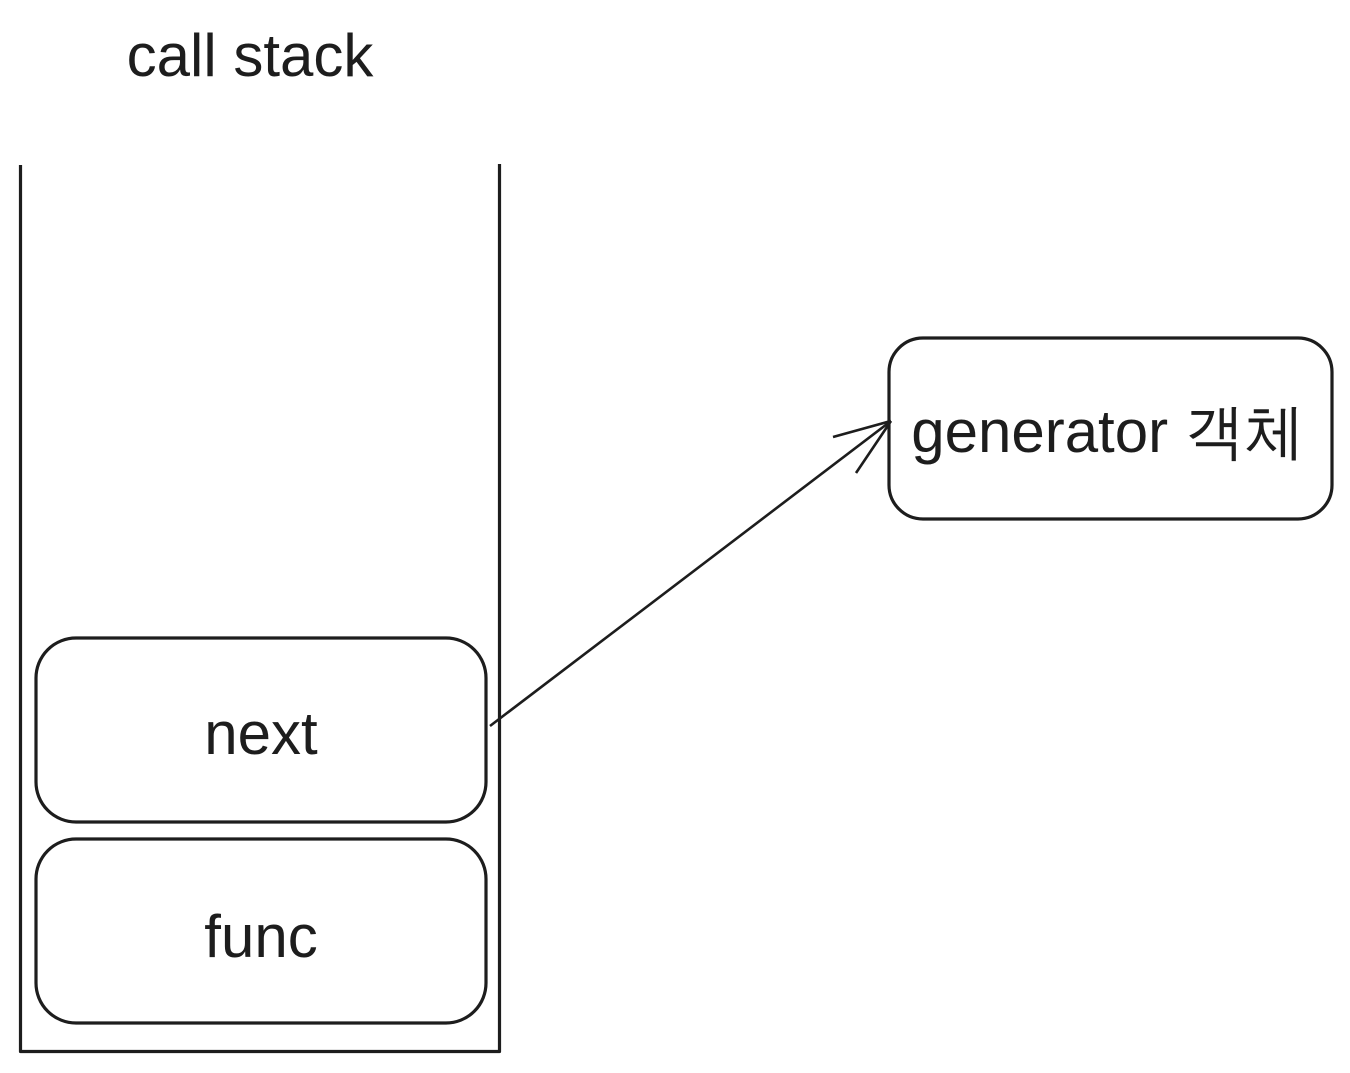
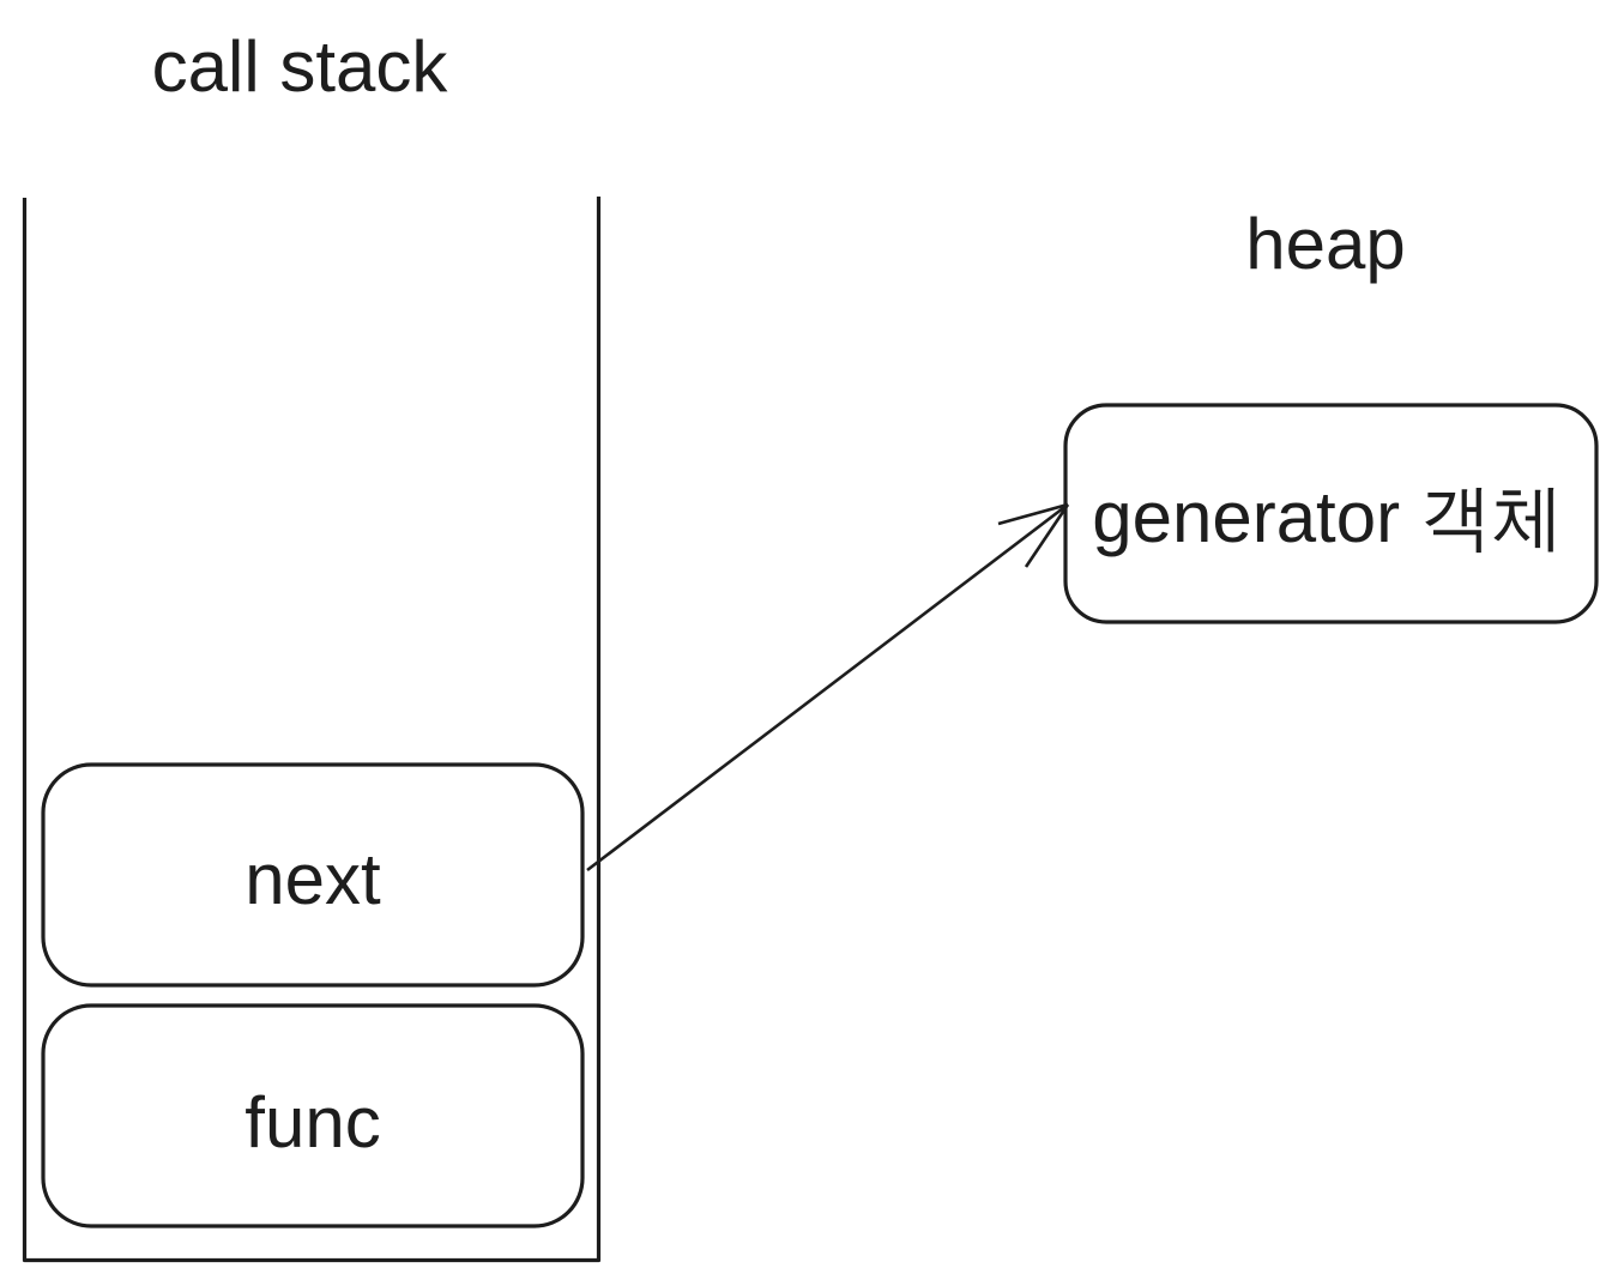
  call stack
+ heap
  next
  func
  generator 객체
